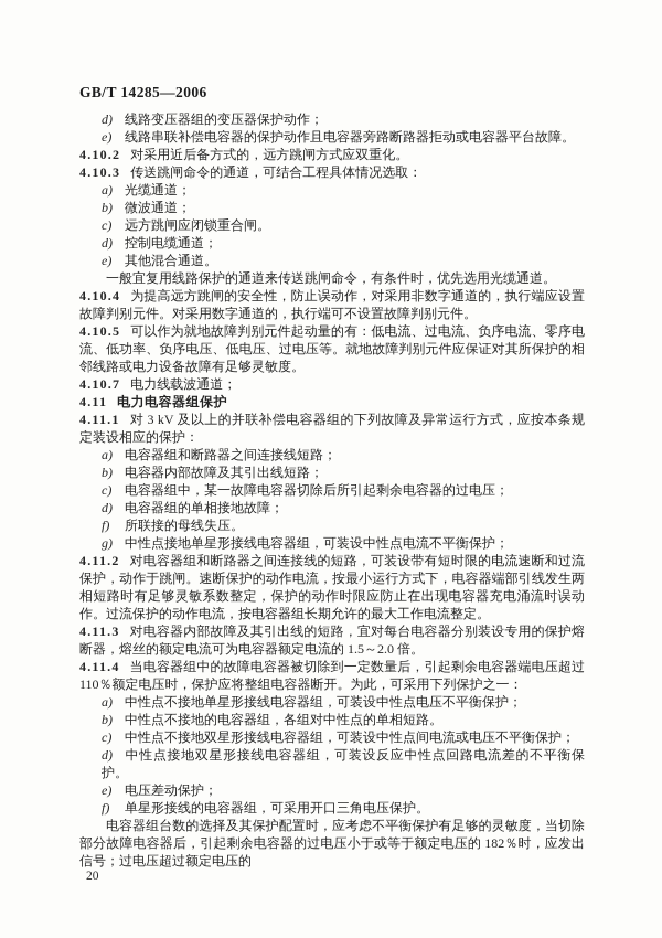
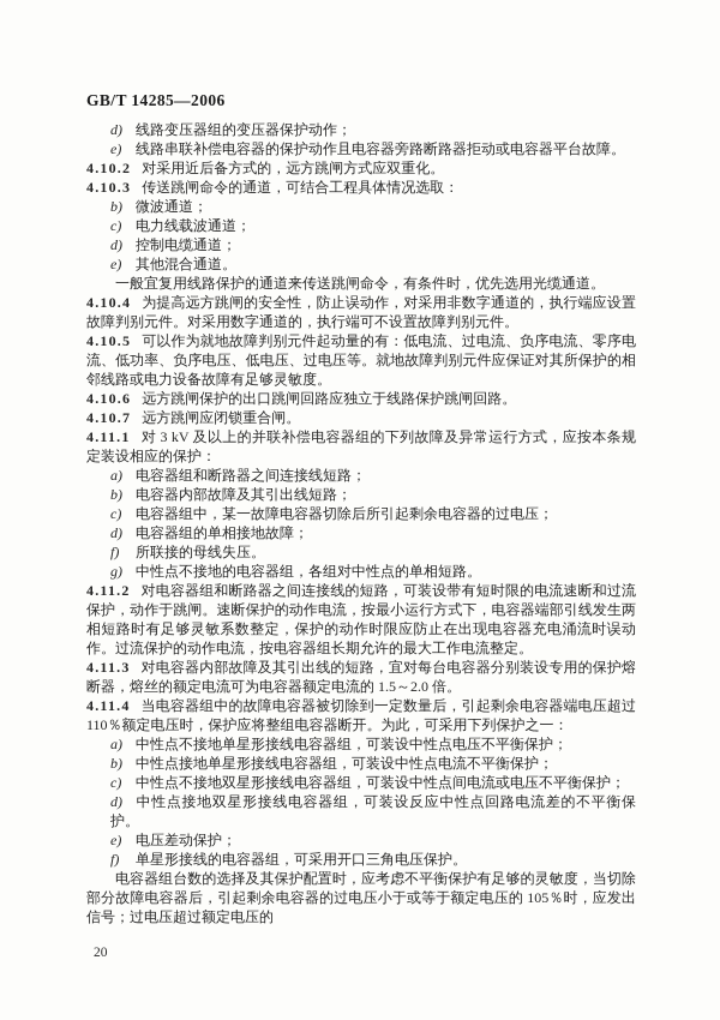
  GB/T 14285—2006
  d) 线路变压器组的变压器保护动作；
  e) 线路串联补偿电容器的保护动作且电容器旁路断路器拒动或电容器平台故障。
  4.10.2 对采用近后备方式的，远方跳闸方式应双重化。
  4.10.3 传送跳闸命令的通道，可结合工程具体情况选取：
- a) 光缆通道；
  b) 微波通道；
- c) 远方跳闸应闭锁重合闸。
+ c) 电力线载波通道；
  d) 控制电缆通道；
  e) 其他混合通道。
  一般宜复用线路保护的通道来传送跳闸命令，有条件时，优先选用光缆通道。
  4.10.4 为提高远方跳闸的安全性，防止误动作，对采用非数字通道的，执行端应设置故障判别元件。对采用数字通道的，执行端可不设置故障判别元件。
  4.10.5 可以作为就地故障判别元件起动量的有：低电流、过电流、负序电流、零序电流、低功率、负序电压、低电压、过电压等。就地故障判别元件应保证对其所保护的相邻线路或电力设备故障有足够灵敏度。
+ 4.10.6 远方跳闸保护的出口跳闸回路应独立于线路保护跳闸回路。
- 4.10.7 电力线载波通道；
+ 4.10.7 远方跳闸应闭锁重合闸。
- 4.11 电力电容器组保护
  4.11.1 对 3 kV 及以上的并联补偿电容器组的下列故障及异常运行方式，应按本条规定装设相应的保护：
  a) 电容器组和断路器之间连接线短路；
  b) 电容器内部故障及其引出线短路；
  c) 电容器组中，某一故障电容器切除后所引起剩余电容器的过电压；
  d) 电容器组的单相接地故障；
  f) 所联接的母线失压。
- g) 中性点接地单星形接线电容器组，可装设中性点电流不平衡保护；
+ g) 中性点不接地的电容器组，各组对中性点的单相短路。
  4.11.2 对电容器组和断路器之间连接线的短路，可装设带有短时限的电流速断和过流保护，动作于跳闸。速断保护的动作电流，按最小运行方式下，电容器端部引线发生两相短路时有足够灵敏系数整定，保护的动作时限应防止在出现电容器充电涌流时误动作。过流保护的动作电流，按电容器组长期允许的最大工作电流整定。
  4.11.3 对电容器内部故障及其引出线的短路，宜对每台电容器分别装设专用的保护熔断器，熔丝的额定电流可为电容器额定电流的 1.5～2.0 倍。
  4.11.4 当电容器组中的故障电容器被切除到一定数量后，引起剩余电容器端电压超过 110％额定电压时，保护应将整组电容器断开。为此，可采用下列保护之一：
  a) 中性点不接地单星形接线电容器组，可装设中性点电压不平衡保护；
- b) 中性点不接地的电容器组，各组对中性点的单相短路。
+ b) 中性点接地单星形接线电容器组，可装设中性点电流不平衡保护；
  c) 中性点不接地双星形接线电容器组，可装设中性点间电流或电压不平衡保护；
  d) 中性点接地双星形接线电容器组，可装设反应中性点回路电流差的不平衡保护。
  e) 电压差动保护；
  f) 单星形接线的电容器组，可采用开口三角电压保护。
- 电容器组台数的选择及其保护配置时，应考虑不平衡保护有足够的灵敏度，当切除部分故障电容器后，引起剩余电容器的过电压小于或等于额定电压的 182％时，应发出信号；过电压超过额定电压的
+ 电容器组台数的选择及其保护配置时，应考虑不平衡保护有足够的灵敏度，当切除部分故障电容器后，引起剩余电容器的过电压小于或等于额定电压的 105％时，应发出信号；过电压超过额定电压的
  20
